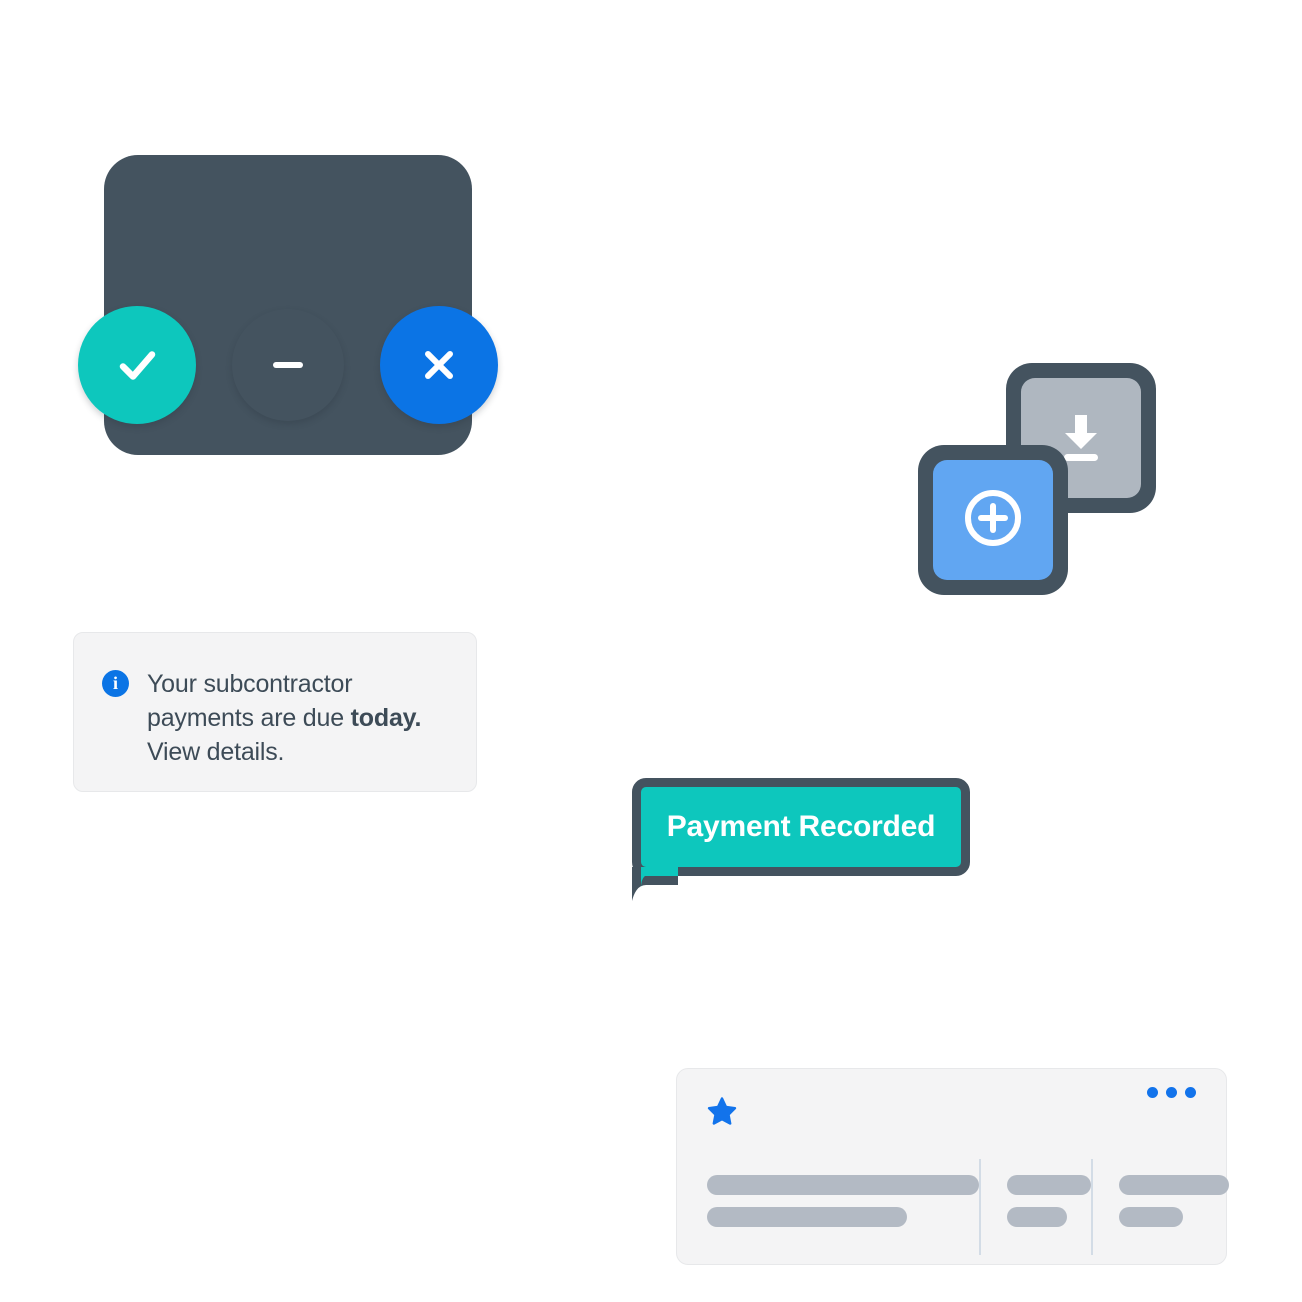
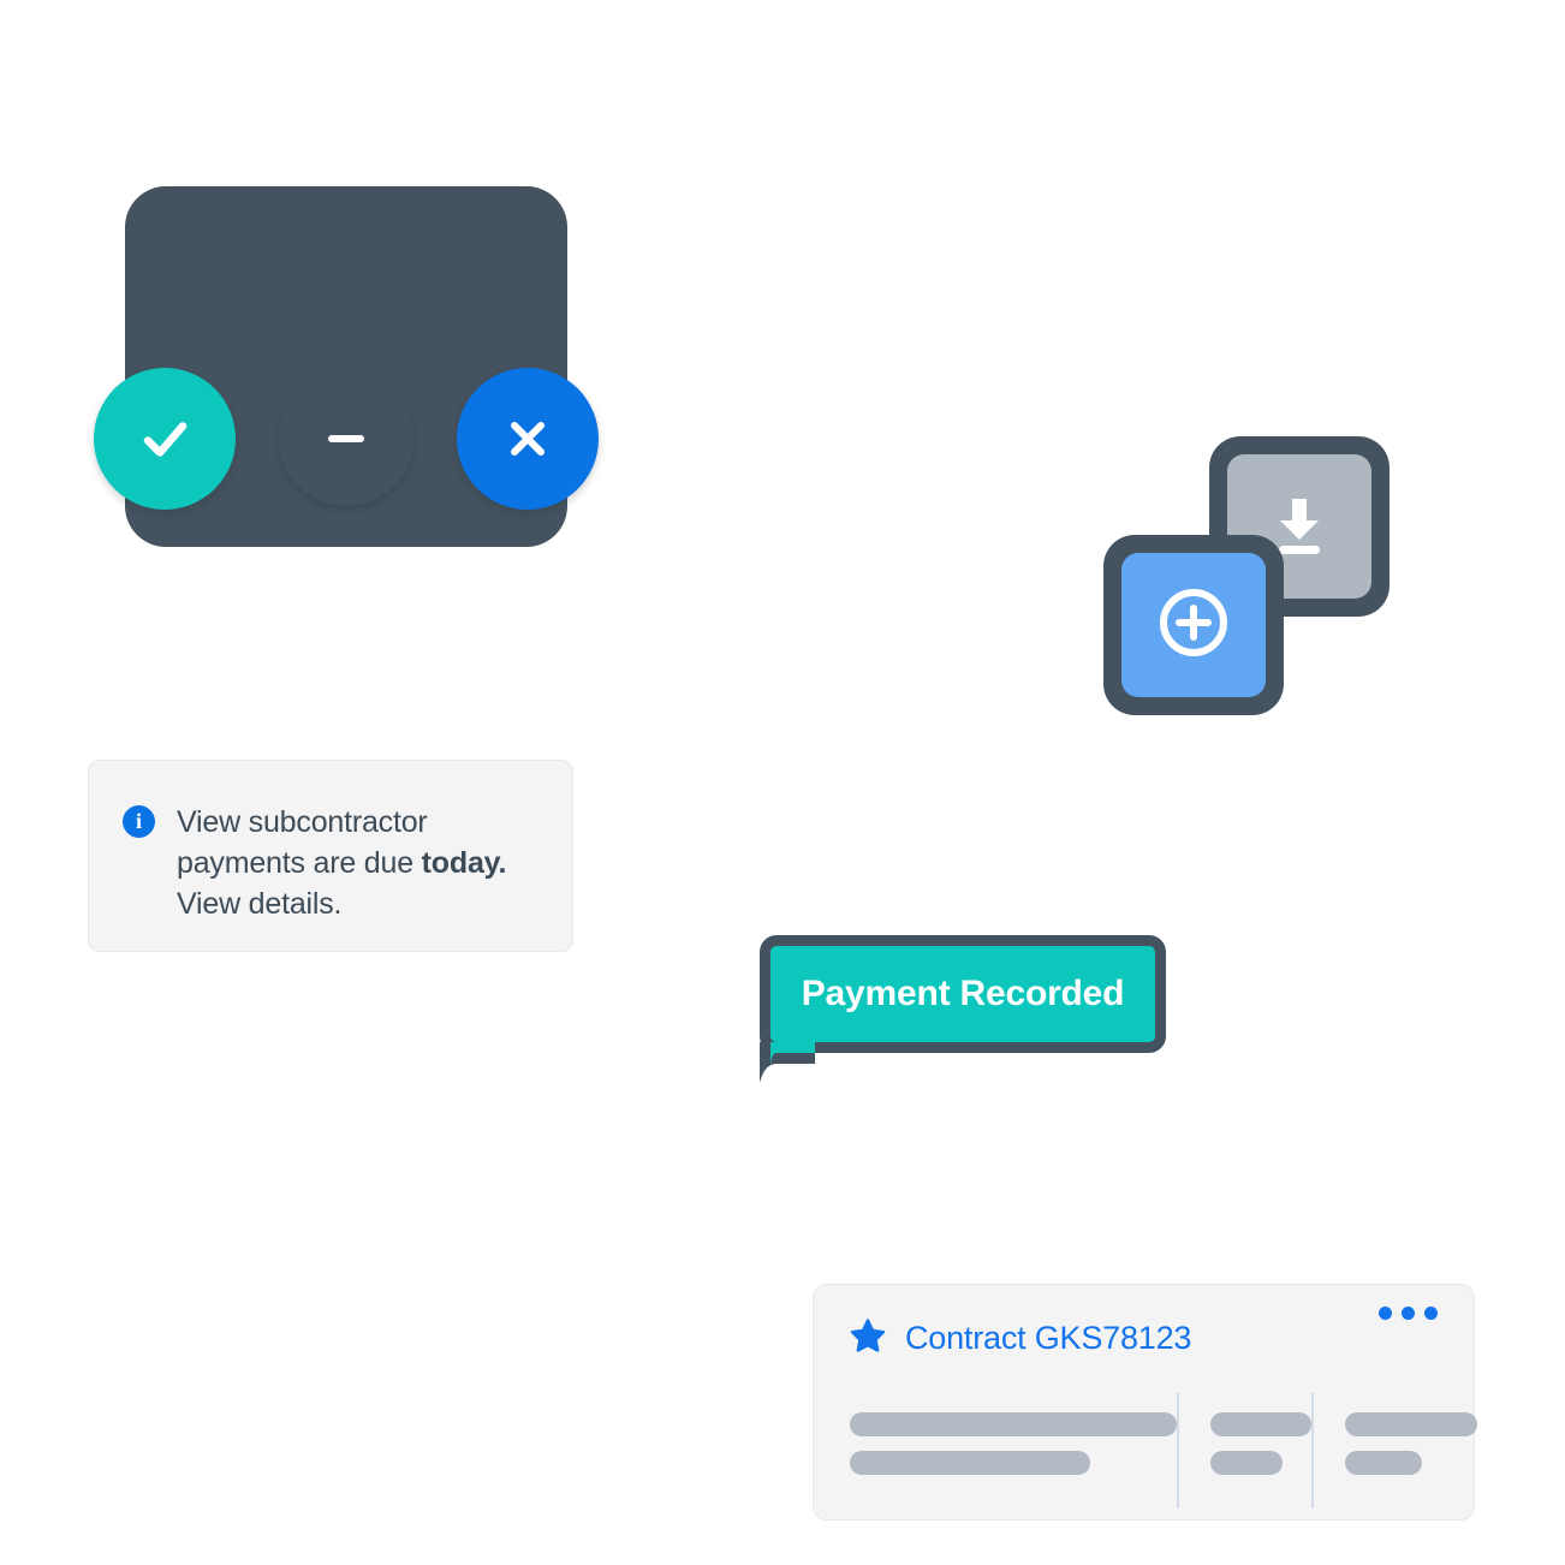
  i
- Your subcontractor payments are due today. View details.
+ View subcontractor payments are due today. View details.
  Payment Recorded
+ Contract GKS78123
